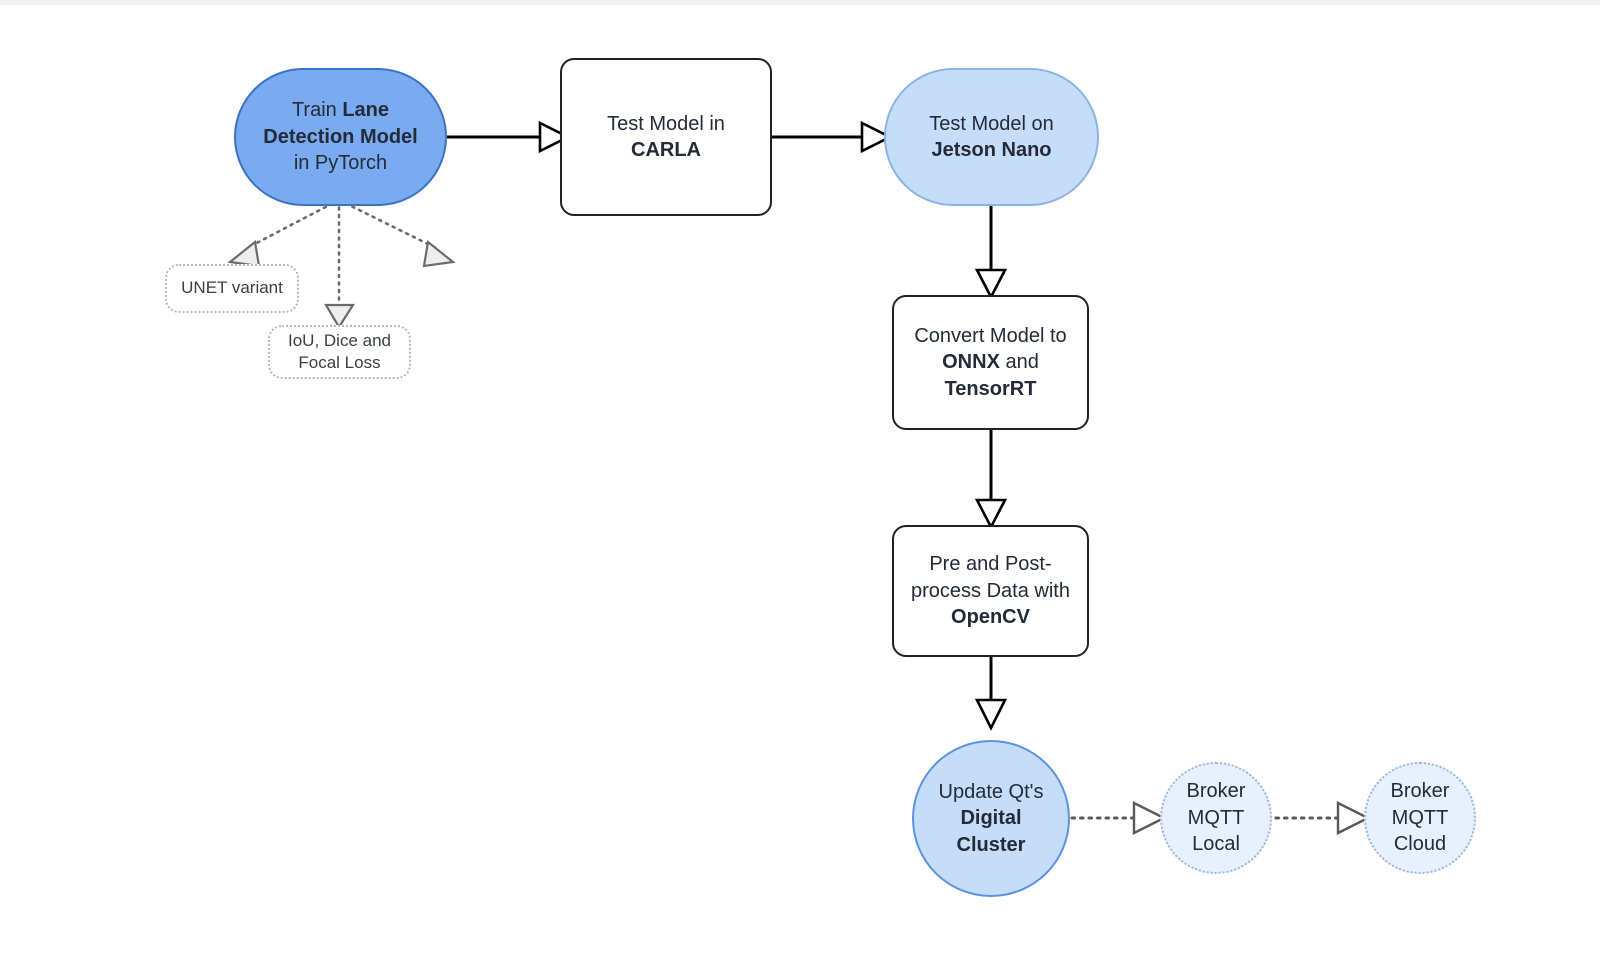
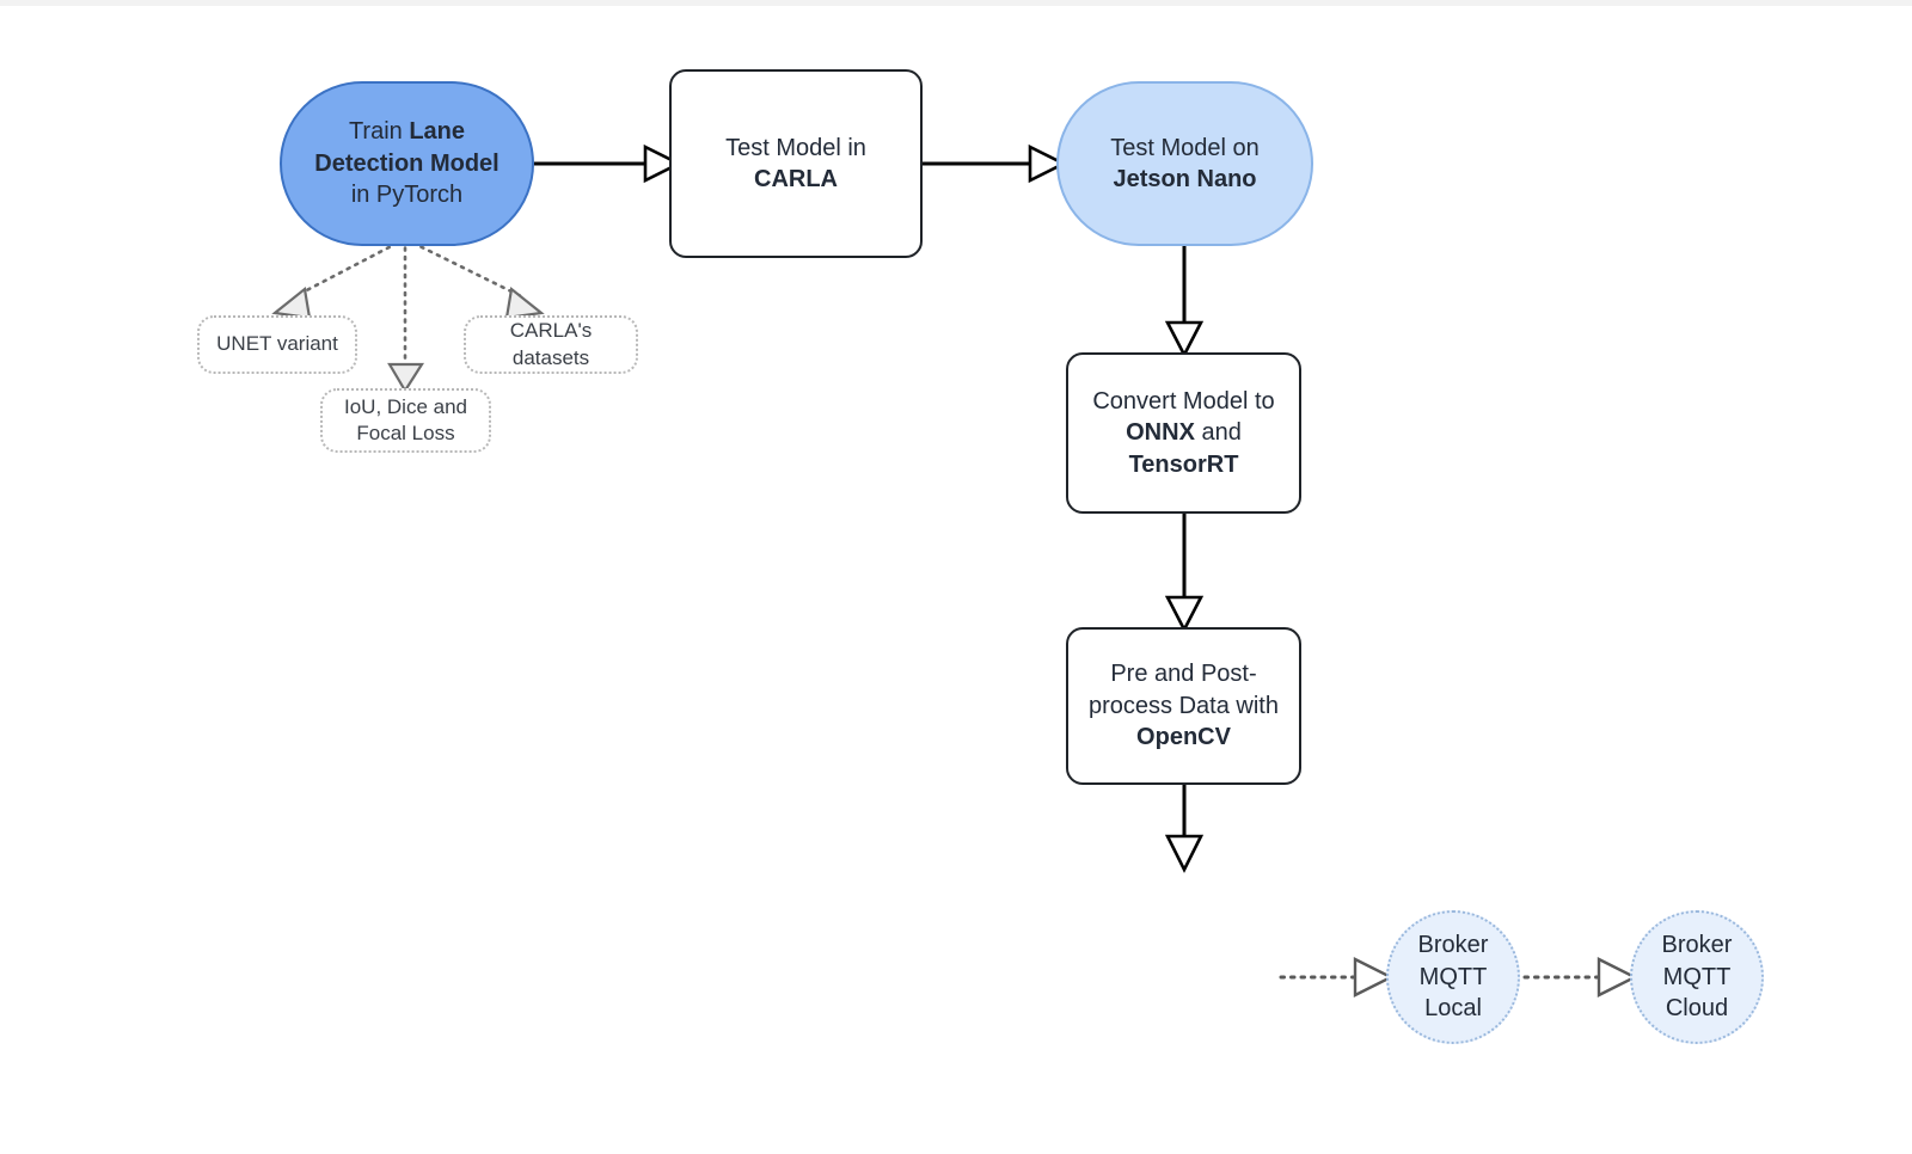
  Train Lane
  Detection Model
  in PyTorch
  Test Model in
  CARLA
  Test Model on
  Jetson Nano
  Convert Model to
  ONNX and
  TensorRT
  Pre and Post-
  process Data with
  OpenCV
- Update Qt's
- Digital
- Cluster
  Broker
  MQTT
  Local
  Broker
  MQTT
  Cloud
  UNET variant
  IoU, Dice and
  Focal Loss
+ CARLA's datasets
